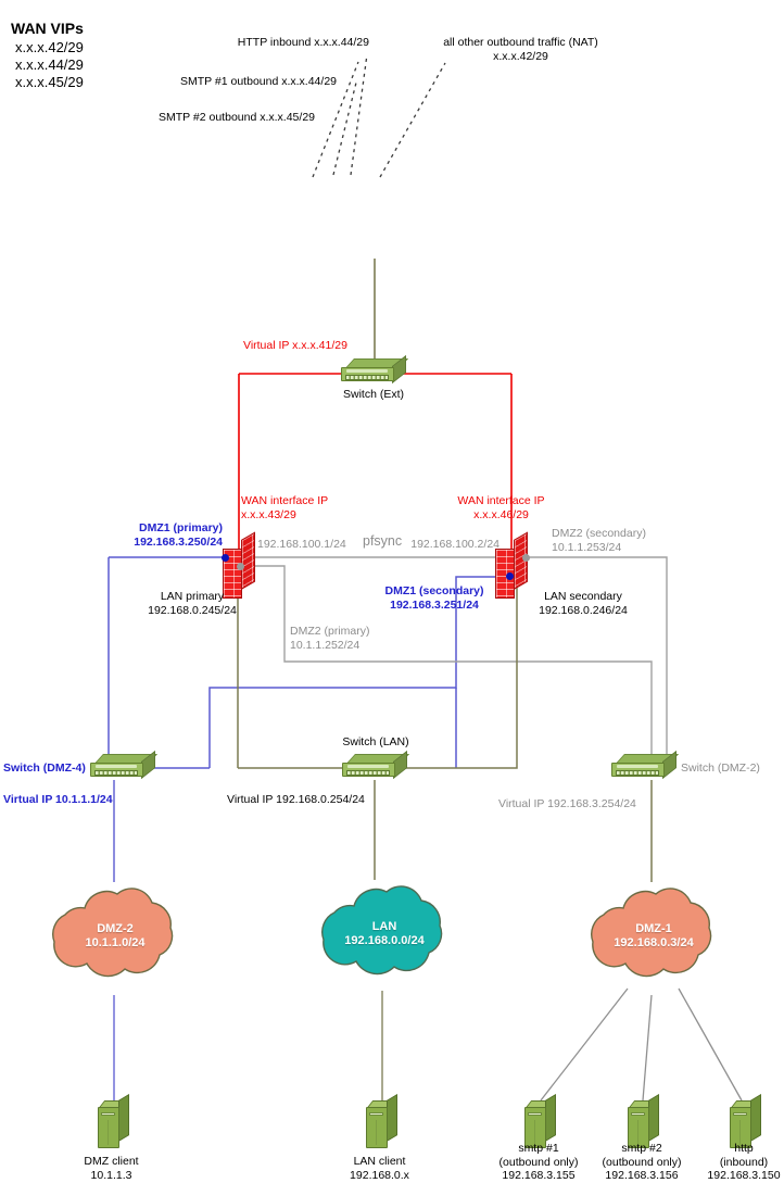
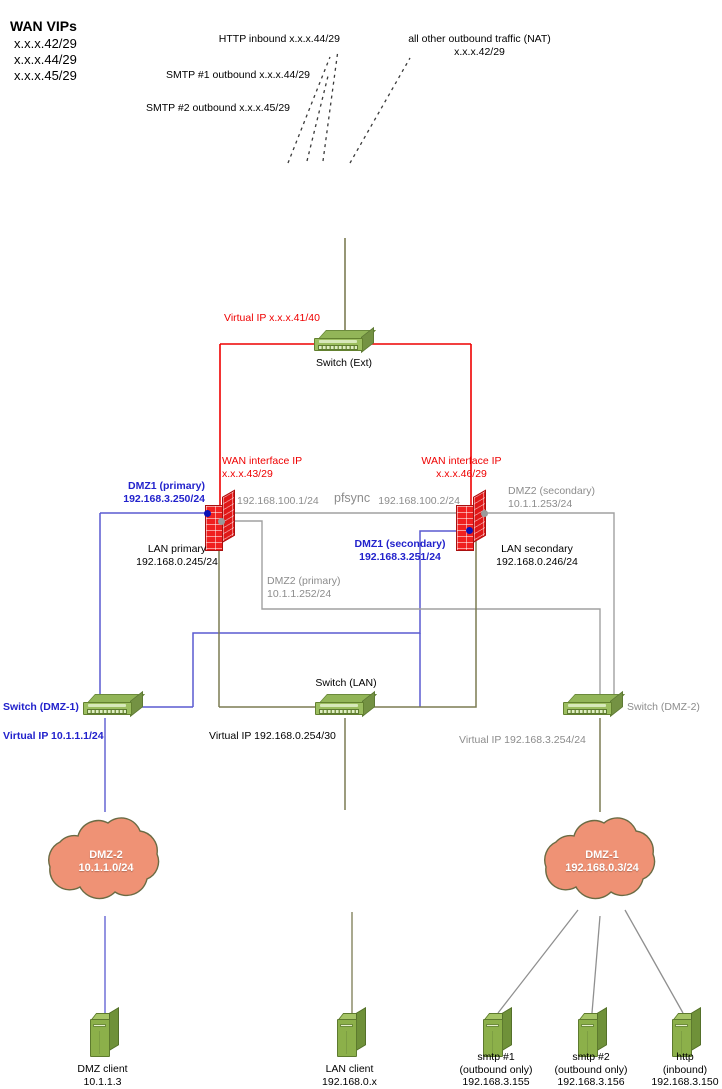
  WAN VIPs
  x.x.x.42/29
  x.x.x.44/29
  x.x.x.45/29
  HTTP inbound x.x.x.44/29
  SMTP #1 outbound x.x.x.44/29
  SMTP #2 outbound x.x.x.45/29
  all other outbound traffic (NAT)
  x.x.x.42/29
  Switch (Ext)
- Virtual IP x.x.x.41/29
+ Virtual IP x.x.x.41/40
  WAN interface IP
  x.x.x.43/29
  DMZ1 (primary)
  192.168.3.250/24
  LAN primary
  192.168.0.245/24
  DMZ2 (primary)
  10.1.1.252/24
  192.168.100.1/24
  WAN interface IP
  x.x.x.46/29
  DMZ2 (secondary)
  10.1.1.253/24
  DMZ1 (secondary)
  192.168.3.251/24
  LAN secondary
  192.168.0.246/24
  192.168.100.2/24
  pfsync
- Switch (DMZ-4)
+ Switch (DMZ-1)
  Virtual IP 10.1.1.1/24
  Switch (LAN)
- Virtual IP 192.168.0.254/24
+ Virtual IP 192.168.0.254/30
  Switch (DMZ-2)
  Virtual IP 192.168.3.254/24
  DMZ-2
  10.1.1.0/24
- LAN
- 192.168.0.0/24
  DMZ-1
  192.168.0.3/24
  DMZ client
  10.1.1.3
  LAN client
  192.168.0.x
  smtp #1
  (outbound only)
  192.168.3.155
  smtp #2
  (outbound only)
  192.168.3.156
  http
  (inbound)
  192.168.3.150
